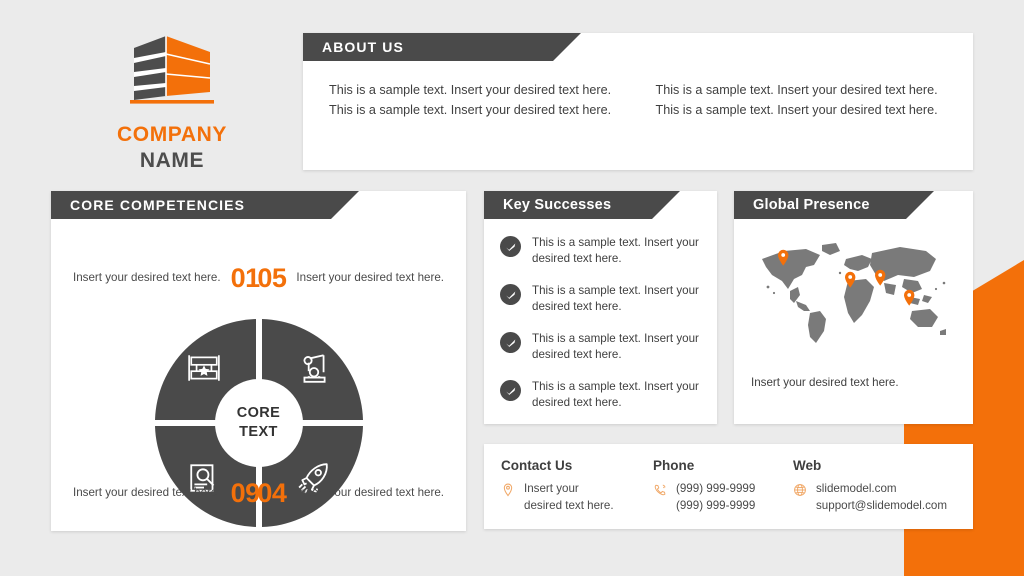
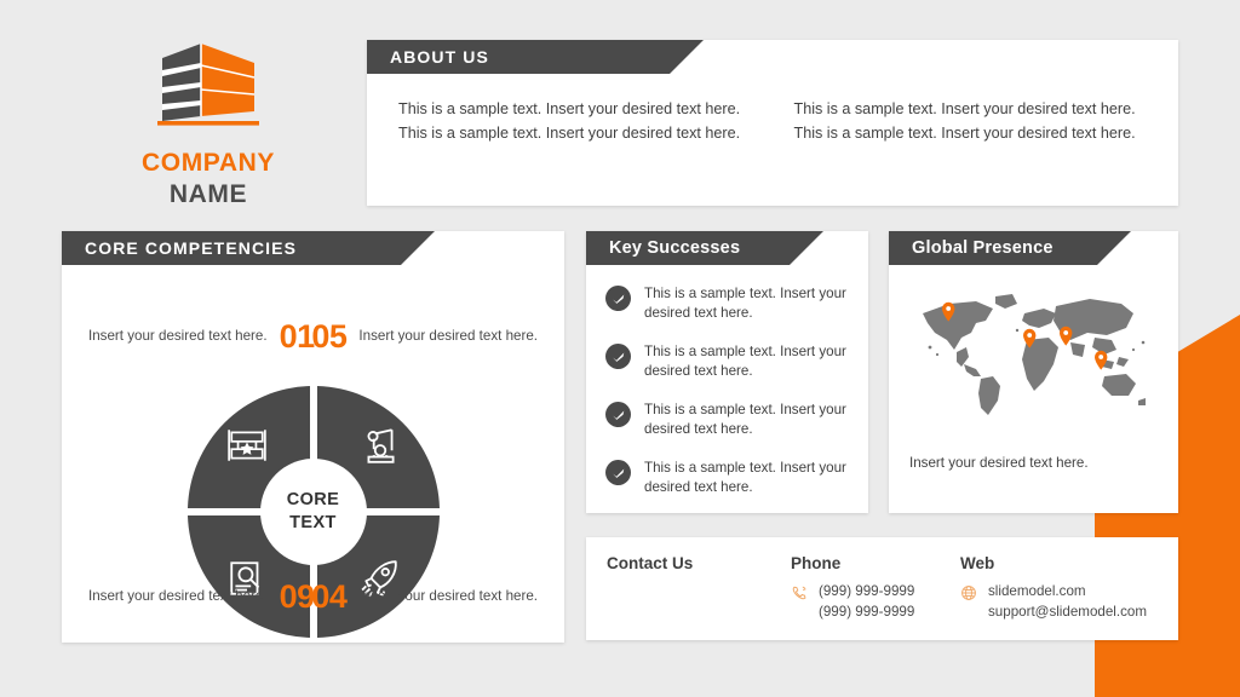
  COMPANY
  NAME
  ABOUT US
  This is a sample text. Insert your desired text here. This is a sample text. Insert your desired text here.
  This is a sample text. Insert your desired text here. This is a sample text. Insert your desired text here.
  CORE COMPETENCIES
  CORE
  TEXT
  Insert your desired text here.
  01
  Insert your desired text here.
  05
  Insert your desired text here.
  09
  Insert your desired text here.
  04
  Key Successes
  This is a sample text. Insert your desired text here.
  This is a sample text. Insert your desired text here.
  This is a sample text. Insert your desired text here.
  This is a sample text. Insert your desired text here.
  Global Presence
  Insert your desired text here.
  Contact Us
- Insert your
- desired text here.
  Phone
  (999) 999-9999
  (999) 999-9999
  Web
  slidemodel.com
  support@slidemodel.com
